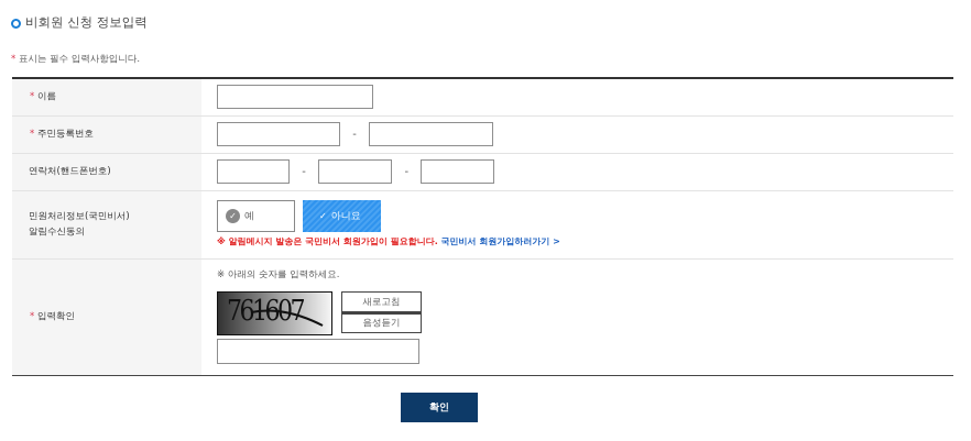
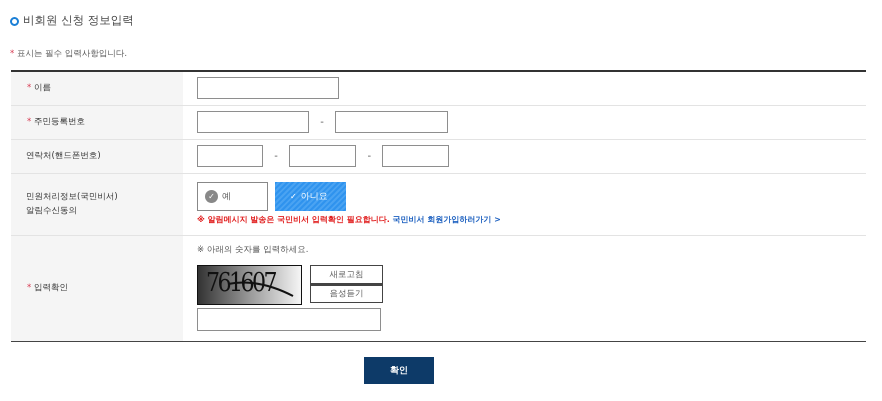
  비회원 신청 정보입력
  * 표시는 필수 입력사항입니다.
  * 이름
  * 주민등록번호	-
  연락처(핸드폰번호)	- -
- 민원처리정보(국민비서) 알림수신동의	✓ 예 ✓ 아니요 ※ 알림메시지 발송은 국민비서 회원가입이 필요합니다. 국민비서 회원가입하러가기 >
+ 민원처리정보(국민비서) 알림수신동의	✓ 예 ✓ 아니요 ※ 알림메시지 발송은 국민비서 입력확인 필요합니다. 국민비서 회원가입하러가기 >
  * 입력확인	※ 아래의 숫자를 입력하세요. 767 새로고침 음성듣기
  확인
